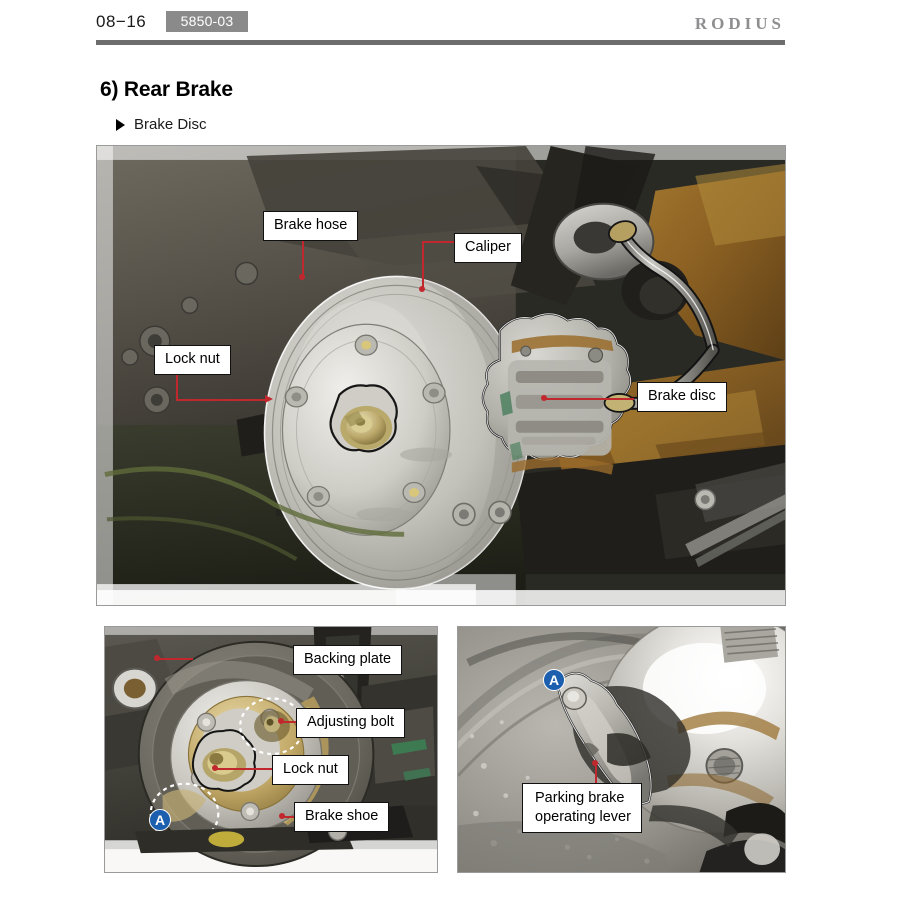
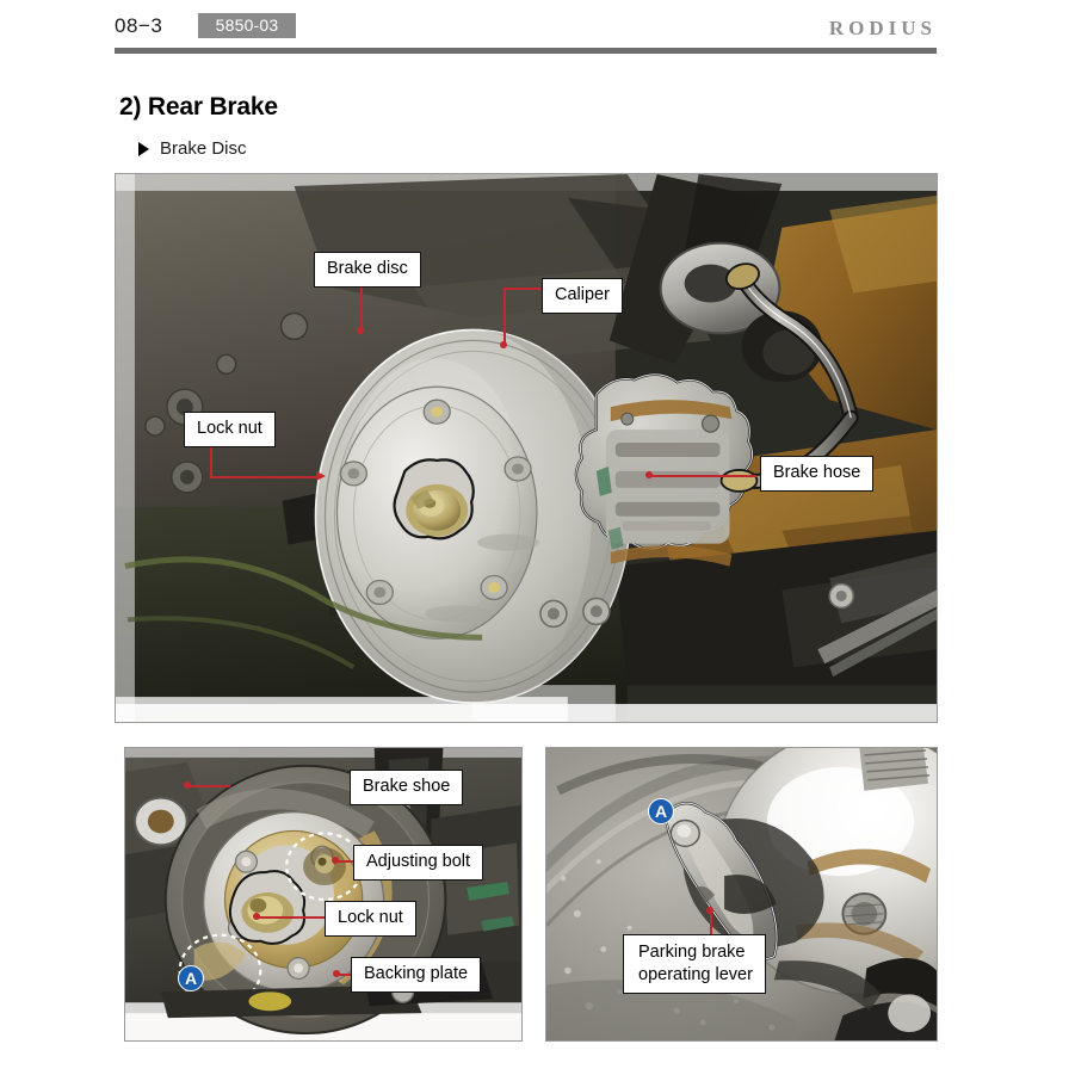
- 08−16
+ 08−3
  5850-03
  RODIUS
- 6) Rear Brake
+ 2) Rear Brake
  Brake Disc
- Brake hose
+ Brake disc
  Caliper
  Lock nut
- Brake disc
+ Brake hose
  A
- Backing plate
+ Brake shoe
  Adjusting bolt
  Lock nut
- Brake shoe
+ Backing plate
  A
  Parking brake
  operating lever
